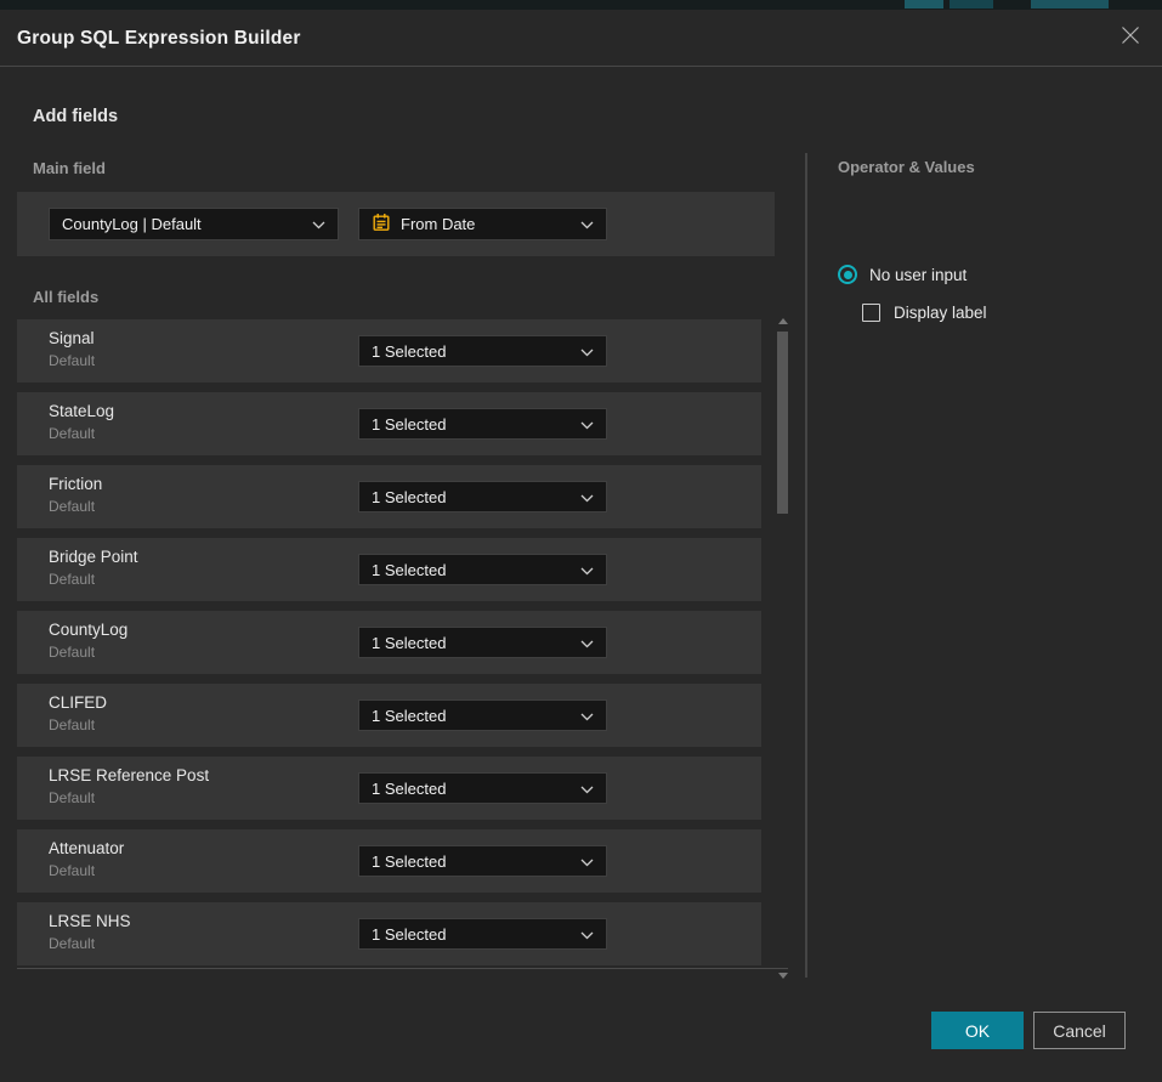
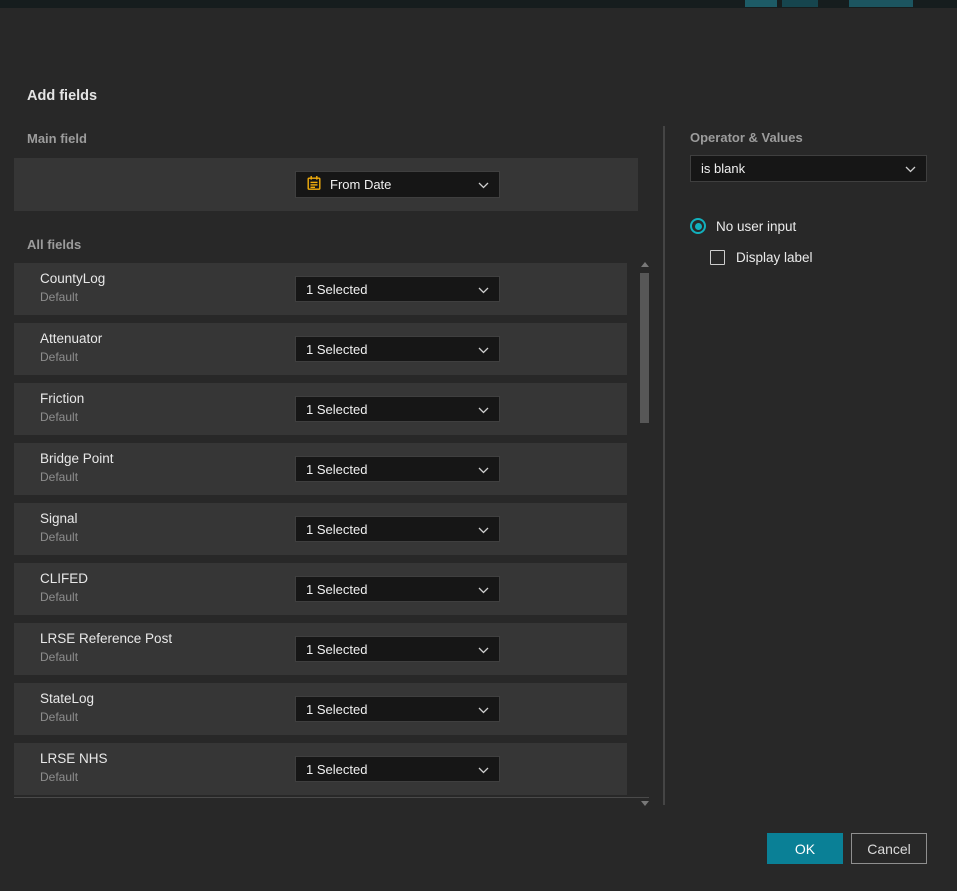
- Group SQL Expression Builder
  Add fields
  Main field
- CountyLog | Default
  From Date
  All fields
- Signal
+ CountyLog
  Default
  1 Selected
- StateLog
+ Attenuator
  Default
  1 Selected
  Friction
  Default
  1 Selected
  Bridge Point
  Default
  1 Selected
- CountyLog
+ Signal
  Default
  1 Selected
  CLIFED
  Default
  1 Selected
  LRSE Reference Post
  Default
  1 Selected
- Attenuator
+ StateLog
  Default
  1 Selected
  LRSE NHS
  Default
  1 Selected
  Operator & Values
+ is blank
  No user input
  Display label
  OK
  Cancel
